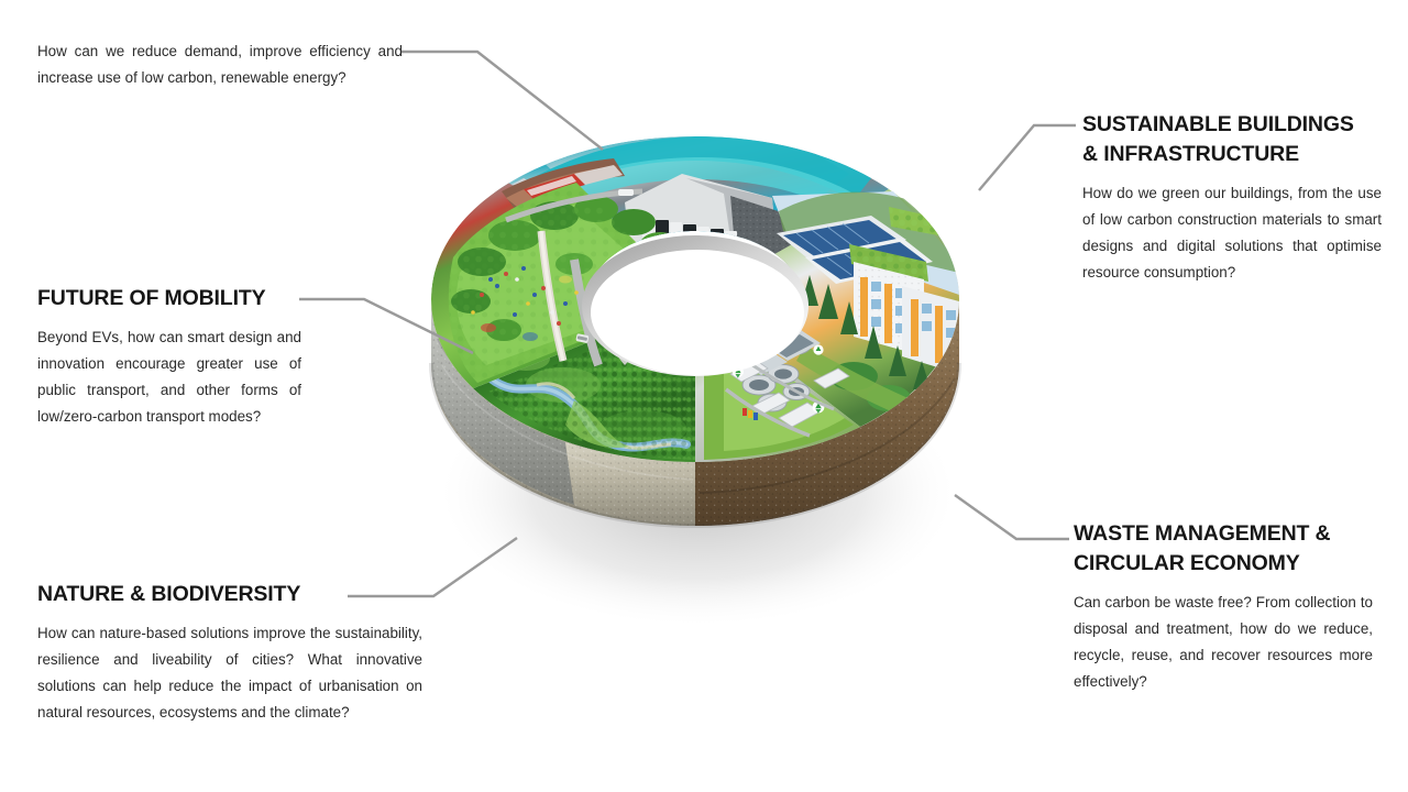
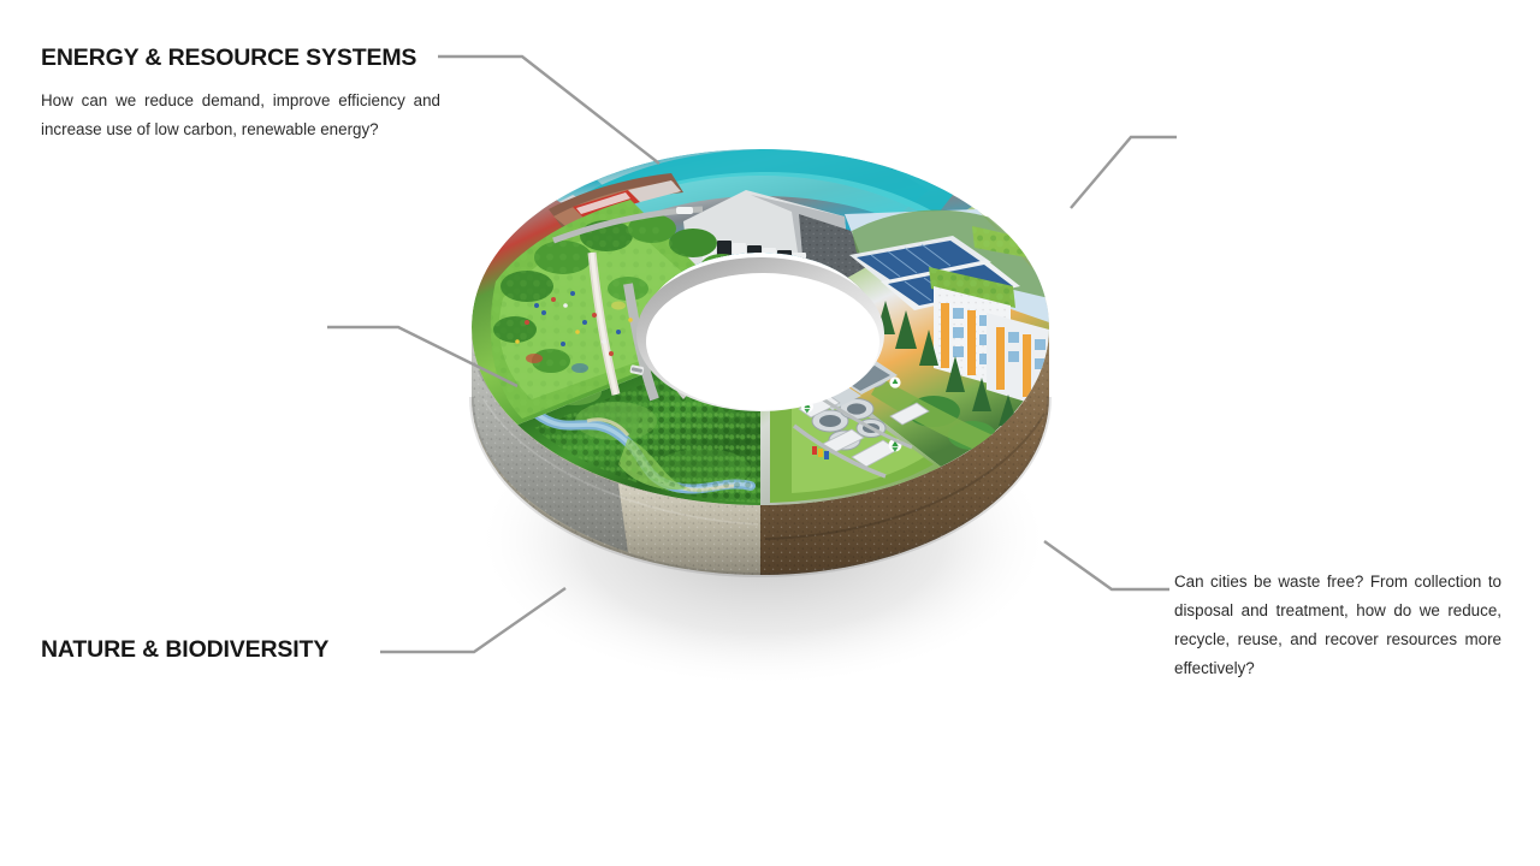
+ ENERGY & RESOURCE SYSTEMS
  How can we reduce demand, improve efficiency and increase use of low carbon, renewable energy?
- SUSTAINABLE BUILDINGS
- & INFRASTRUCTURE
- How do we green our buildings, from the use of low carbon construction materials to smart designs and digital solutions that optimise resource consumption?
- FUTURE OF MOBILITY
- Beyond EVs, how can smart design and innovation encourage greater use of public transport, and other forms of low/zero-carbon transport modes?
  NATURE & BIODIVERSITY
- How can nature-based solutions improve the sustainability, resilience and liveability of cities? What innovative solutions can help reduce the impact of urbanisation on natural resources, ecosystems and the climate?
- WASTE MANAGEMENT &
- CIRCULAR ECONOMY
- Can carbon be waste free? From collection to disposal and treatment, how do we reduce, recycle, reuse, and recover resources more effectively?
+ Can cities be waste free? From collection to disposal and treatment, how do we reduce, recycle, reuse, and recover resources more effectively?
